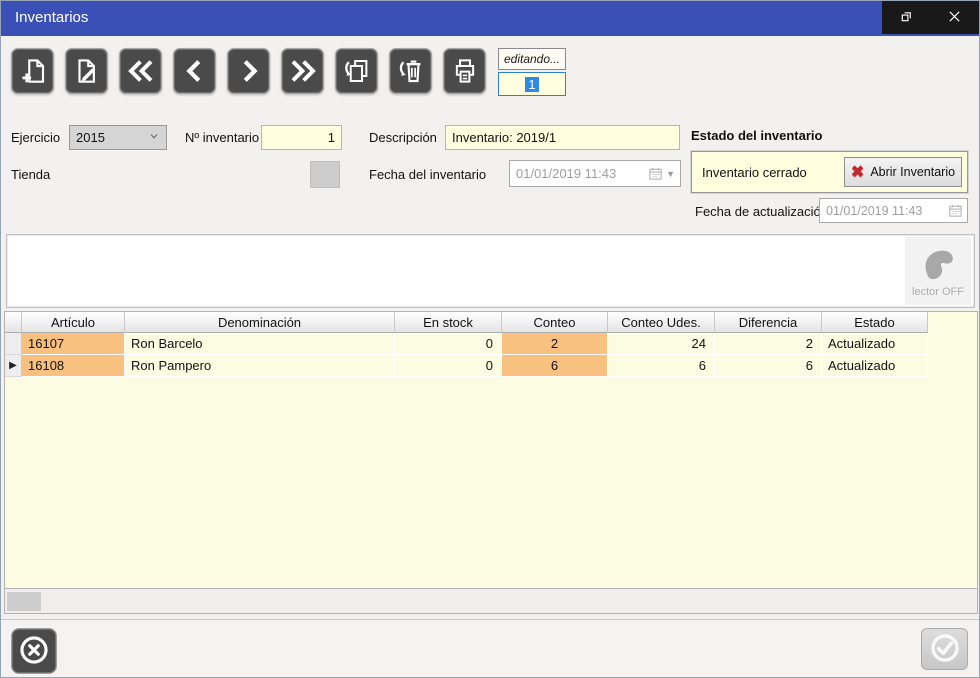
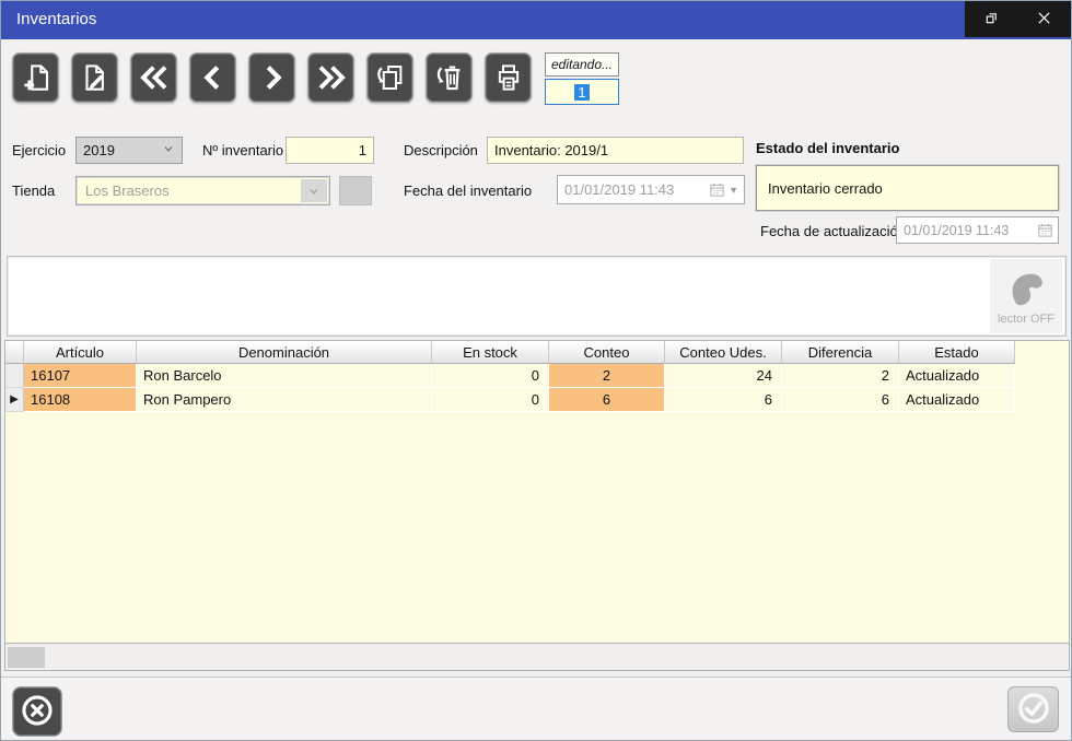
  Inventarios
  editando...
  1
  Ejercicio
- 2015
+ 2019
  Nº inventario
  1
  Descripción
  Inventario: 2019/1
  Estado del inventario
  Tienda
+ Los Braseros
  Fecha del inventario
  01/01/2019 11:43
  ▼
  Inventario cerrado
- ✖
- Abrir Inventario
  Fecha de actualizació
  01/01/2019 11:43
  lector OFF
  Artículo
  Denominación
  En stock
  Conteo
  Conteo Udes.
  Diferencia
  Estado
  16107
  Ron Barcelo
  0
  2
  24
  2
  Actualizado
  ▶
  16108
  Ron Pampero
  0
  6
  6
  6
  Actualizado
